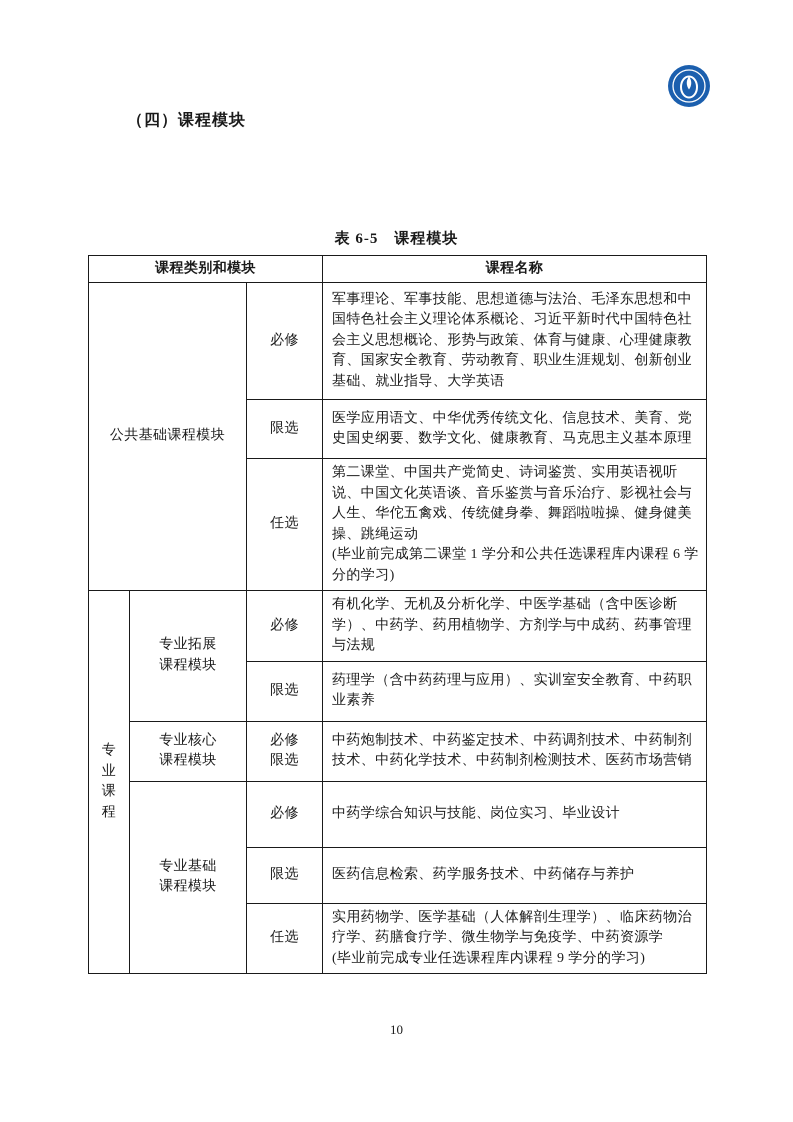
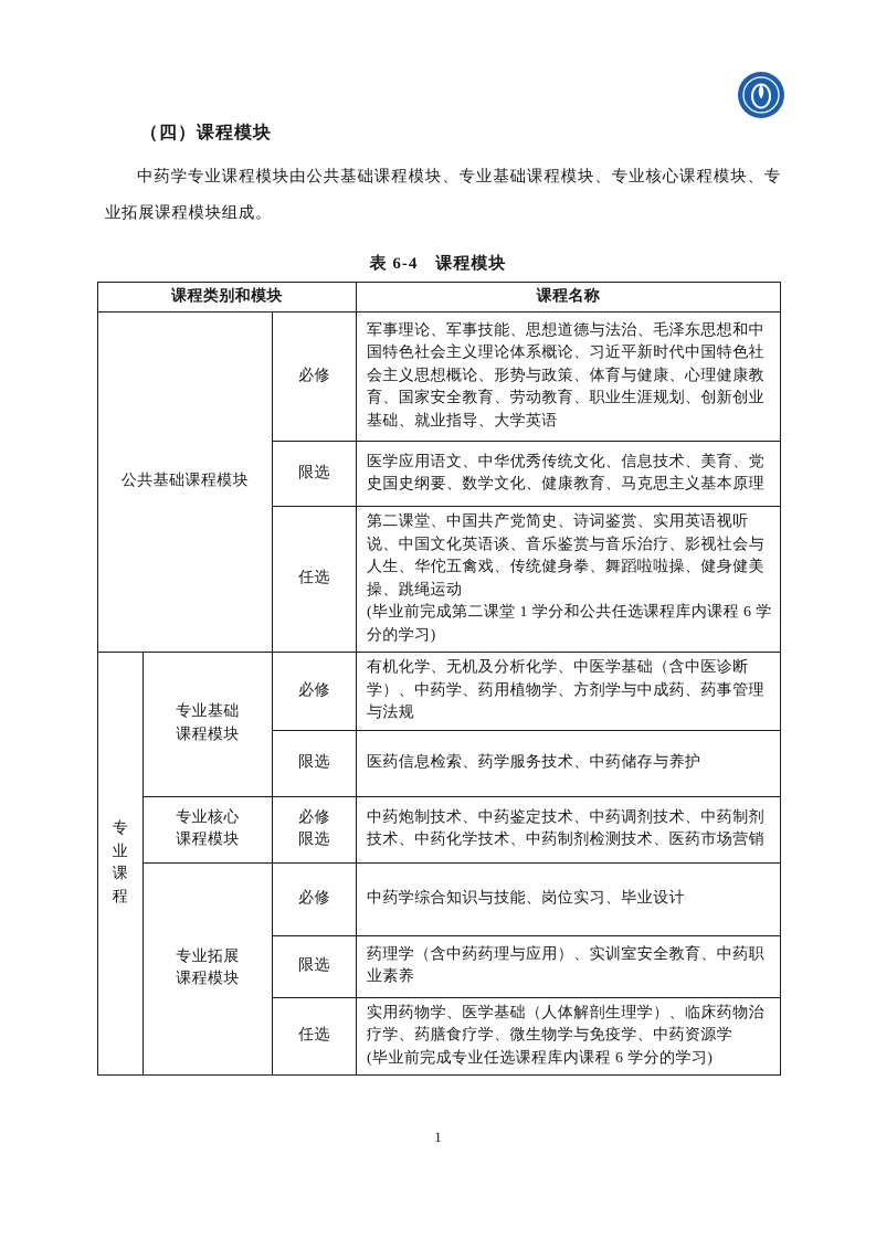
  （四）课程模块
+ 中药学专业课程模块由公共基础课程模块、专业基础课程模块、专业核心课程模块、专业拓展课程模块组成。
- 表 6-5 课程模块
+ 表 6-4 课程模块
  课程类别和模块	课程名称
  公共基础课程模块	必修	军事理论、军事技能、思想道德与法治、毛泽东思想和中国特色社会主义理论体系概论、习近平新时代中国特色社会主义思想概论、形势与政策、体育与健康、心理健康教育、国家安全教育、劳动教育、职业生涯规划、创新创业基础、就业指导、大学英语
  限选	医学应用语文、中华优秀传统文化、信息技术、美育、党史国史纲要、数学文化、健康教育、马克思主义基本原理
  任选	第二课堂、中国共产党简史、诗词鉴赏、实用英语视听说、中国文化英语谈、音乐鉴赏与音乐治疗、影视社会与人生、华佗五禽戏、传统健身拳、舞蹈啦啦操、健身健美操、跳绳运动 (毕业前完成第二课堂 1 学分和公共任选课程库内课程 6 学分的学习)
- 专 业 课 程	专业拓展 课程模块	必修	有机化学、无机及分析化学、中医学基础（含中医诊断学）、中药学、药用植物学、方剂学与中成药、药事管理与法规
+ 专 业 课 程	专业基础 课程模块	必修	有机化学、无机及分析化学、中医学基础（含中医诊断学）、中药学、药用植物学、方剂学与中成药、药事管理与法规
- 限选	药理学（含中药药理与应用）、实训室安全教育、中药职业素养
+ 限选	医药信息检索、药学服务技术、中药储存与养护
  专业核心 课程模块	必修 限选	中药炮制技术、中药鉴定技术、中药调剂技术、中药制剂技术、中药化学技术、中药制剂检测技术、医药市场营销
- 专业基础 课程模块	必修	中药学综合知识与技能、岗位实习、毕业设计
+ 专业拓展 课程模块	必修	中药学综合知识与技能、岗位实习、毕业设计
- 限选	医药信息检索、药学服务技术、中药储存与养护
+ 限选	药理学（含中药药理与应用）、实训室安全教育、中药职业素养
- 任选	实用药物学、医学基础（人体解剖生理学）、临床药物治疗学、药膳食疗学、微生物学与免疫学、中药资源学 (毕业前完成专业任选课程库内课程 9 学分的学习)
+ 任选	实用药物学、医学基础（人体解剖生理学）、临床药物治疗学、药膳食疗学、微生物学与免疫学、中药资源学 (毕业前完成专业任选课程库内课程 6 学分的学习)
- 10
+ 1
